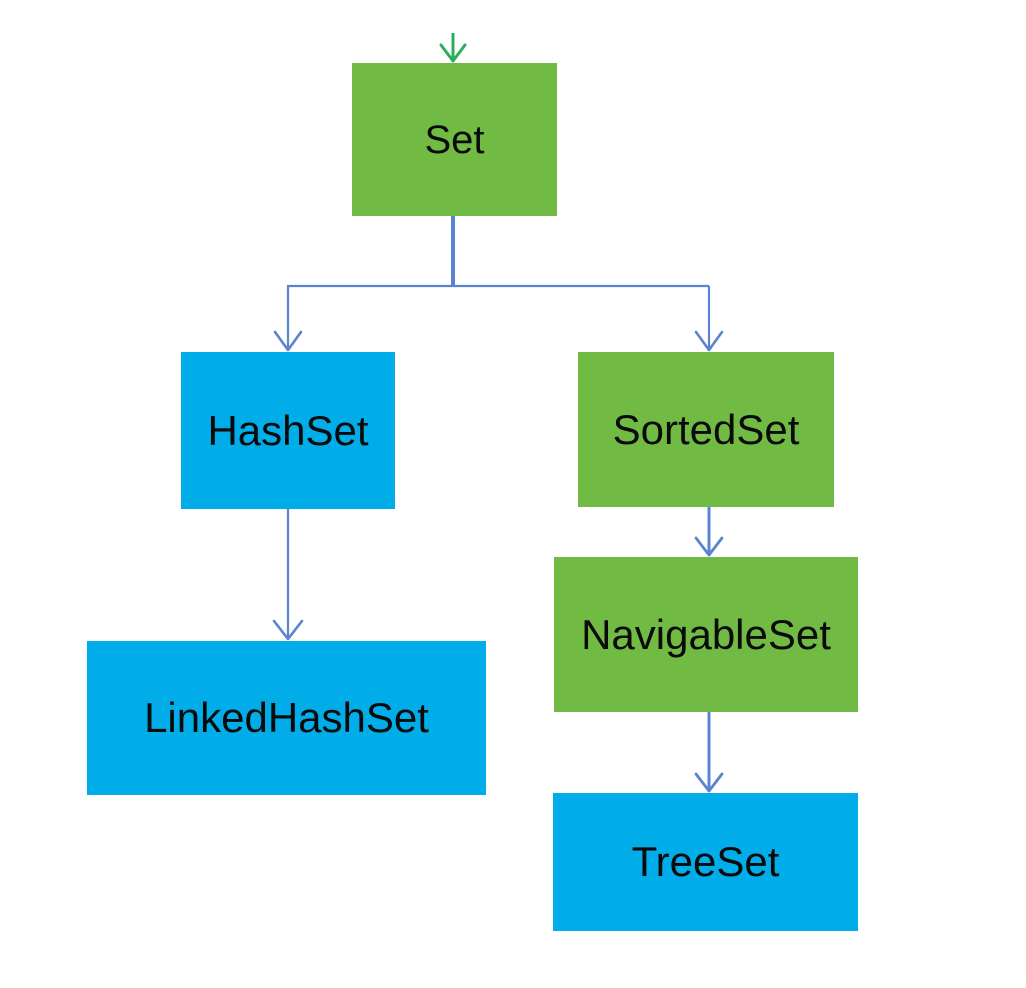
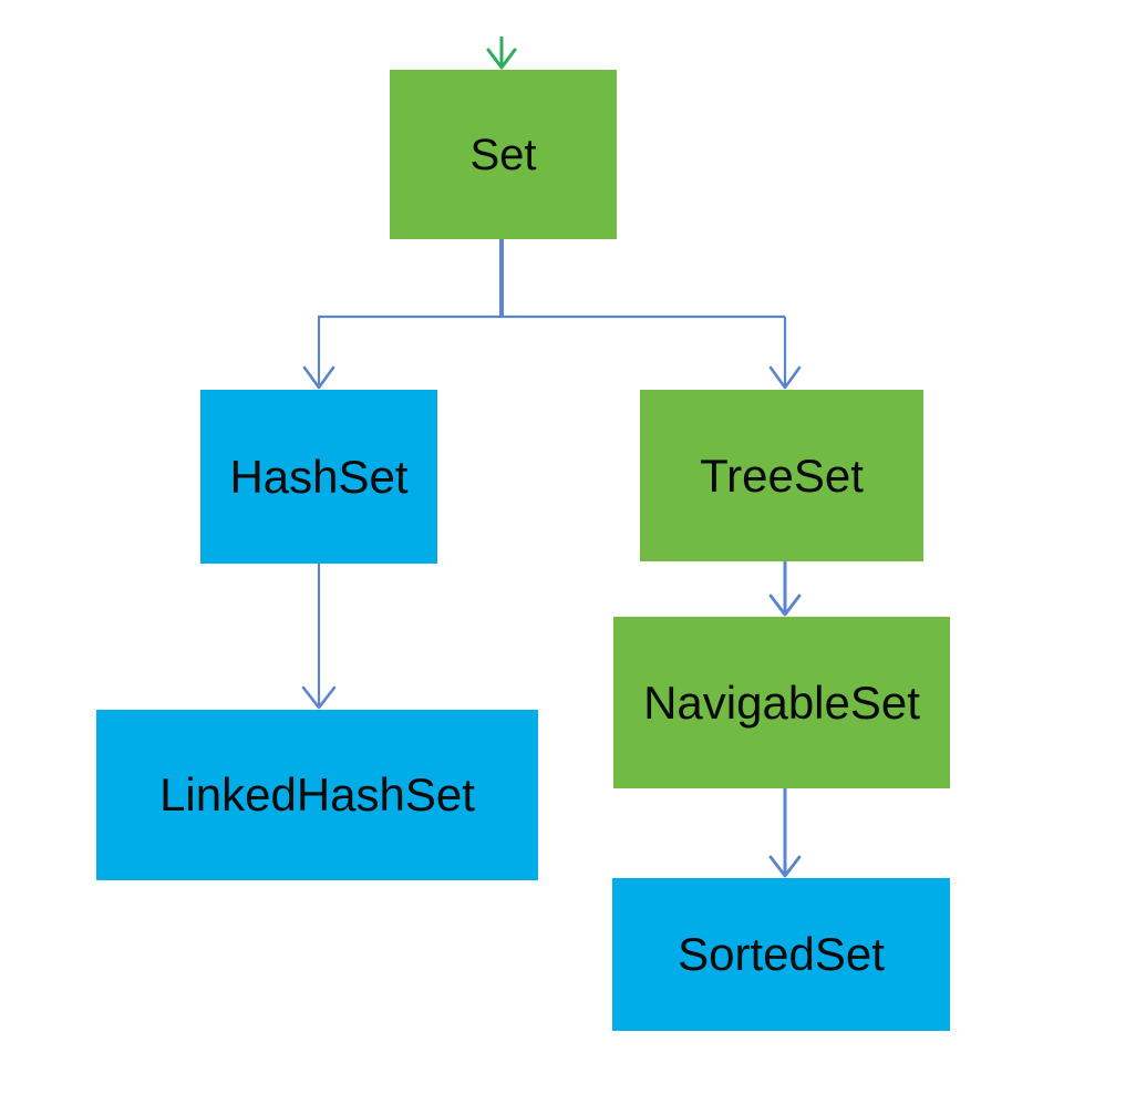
  Set
  HashSet
- SortedSet
+ TreeSet
  NavigableSet
  LinkedHashSet
- TreeSet
+ SortedSet
